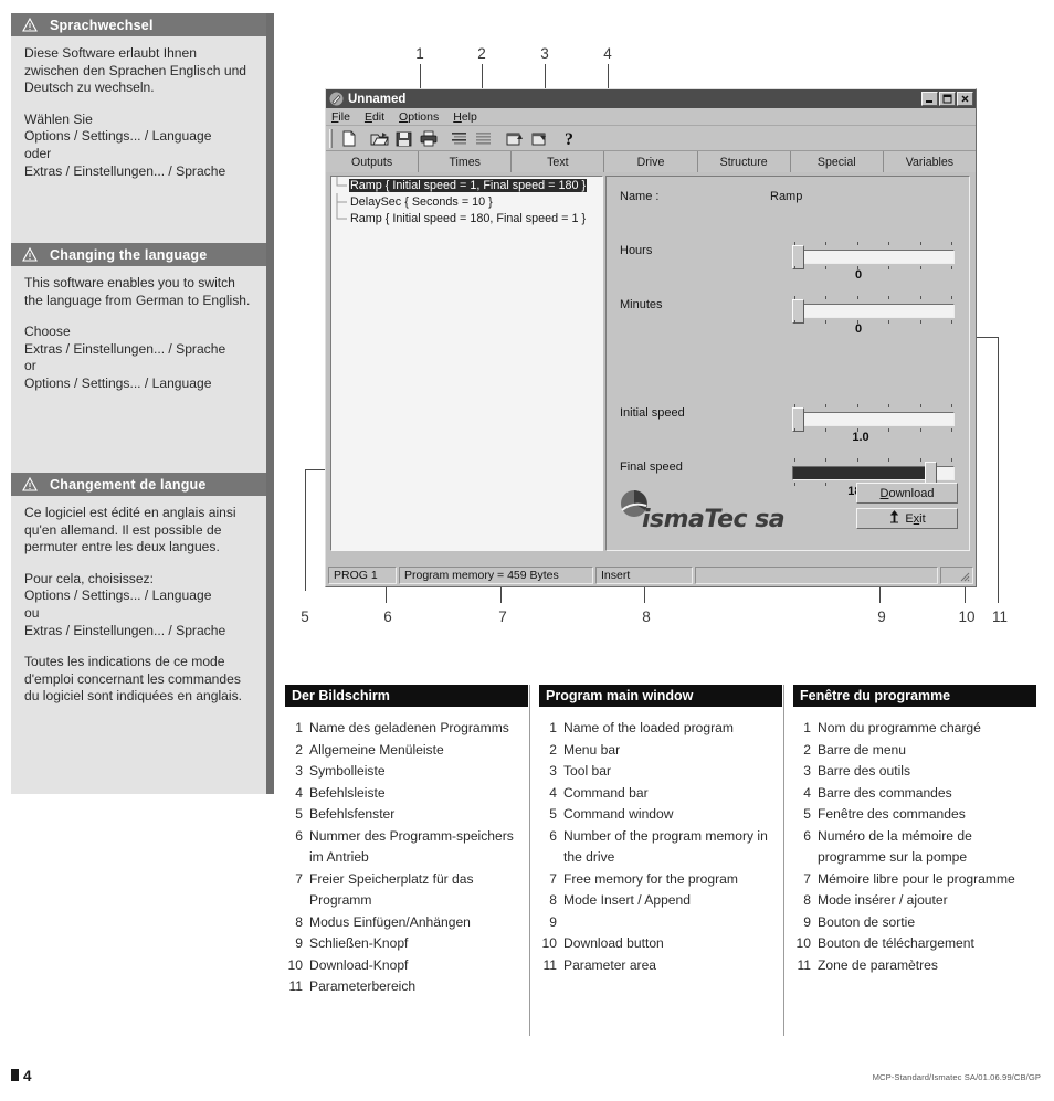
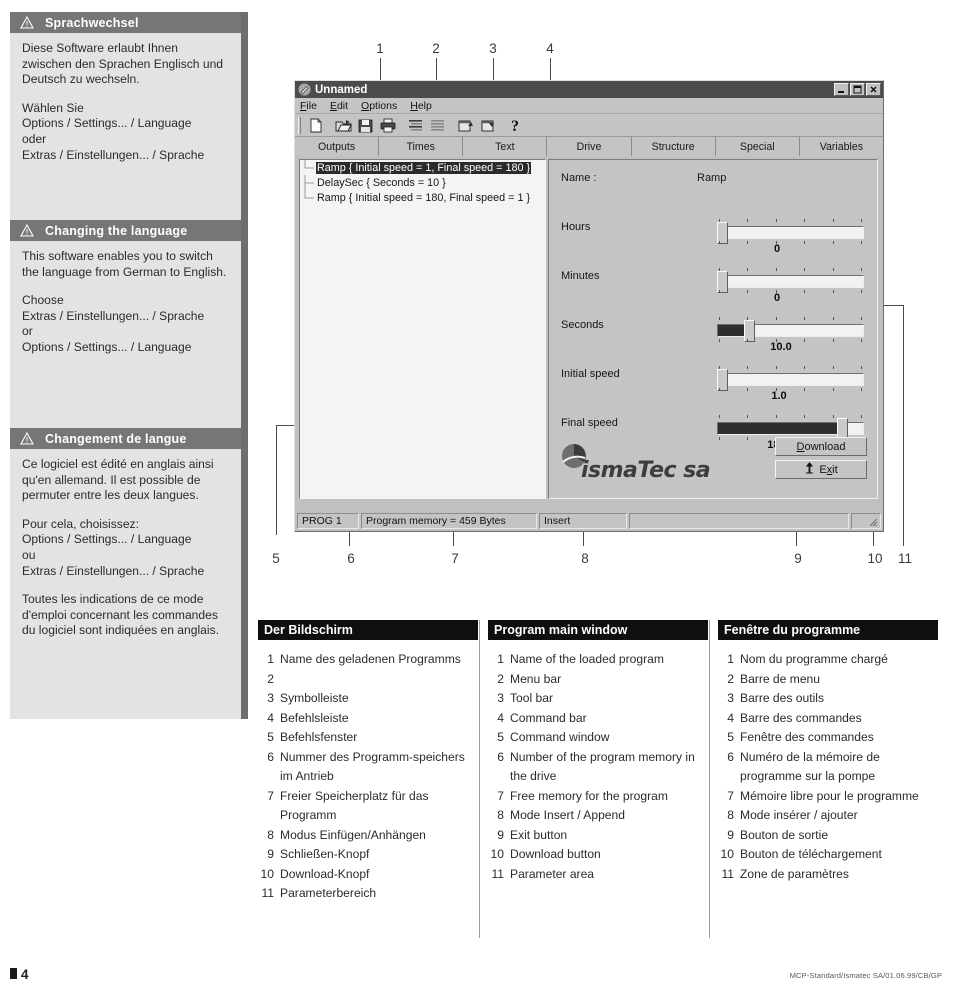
  Sprachwechsel
  Diese Software erlaubt Ihnen zwischen den Sprachen Englisch und Deutsch zu wechseln.
  Wählen Sie
  Options / Settings... / Language
  oder
  Extras / Einstellungen... / Sprache
  Changing the language
  This software enables you to switch the language from German to English.
  Choose
  Extras / Einstellungen... / Sprache
  or
  Options / Settings... / Language
  Changement de langue
  Ce logiciel est édité en anglais ainsi qu'en allemand. Il est possible de permuter entre les deux langues.
  Pour cela, choisissez:
  Options / Settings... / Language
  ou
  Extras / Einstellungen... / Sprache
  Toutes les indications de ce mode d'emploi concernant les commandes du logiciel sont indiquées en anglais.
  1
  2
  3
  4
  5
  6
  7
  8
  9
  10
  11
  Unnamed
  File
  Edit
  Options
  Help
  ?
  Outputs
  Times
  Text
  Drive
  Structure
  Special
  Variables
  Ramp { Initial speed = 1, Final speed = 180 }
  DelaySec { Seconds = 10 }
  Ramp { Initial speed = 180, Final speed = 1 }
  Name :
  Ramp
  Hours
  0
  Minutes
  0
+ Seconds
+ 10.0
  Initial speed
  1.0
  Final speed
  ismaTec sa
  Download
  Exit
  PROG 1
  Program memory = 459 Bytes
  Insert
  Der Bildschirm
  1
  Name des geladenen Programms
  2
- Allgemeine Menüleiste
  3
  Symbolleiste
  4
  Befehlsleiste
  5
  Befehlsfenster
  6
  Nummer des Programm-speichers im Antrieb
  7
  Freier Speicherplatz für das Programm
  8
  Modus Einfügen/Anhängen
  9
  Schließen-Knopf
  10
  Download-Knopf
  11
  Parameterbereich
  Program main window
  1
  Name of the loaded program
  2
  Menu bar
  3
  Tool bar
  4
  Command bar
  5
  Command window
  6
  Number of the program memory in the drive
  7
  Free memory for the program
  8
  Mode Insert / Append
  9
+ Exit button
  10
  Download button
  11
  Parameter area
  Fenêtre du programme
  1
  Nom du programme chargé
  2
  Barre de menu
  3
  Barre des outils
  4
  Barre des commandes
  5
  Fenêtre des commandes
  6
  Numéro de la mémoire de programme sur la pompe
  7
  Mémoire libre pour le programme
  8
  Mode insérer / ajouter
  9
  Bouton de sortie
  10
  Bouton de téléchargement
  11
  Zone de paramètres
  4
  MCP-Standard/Ismatec SA/01.06.99/CB/GP
